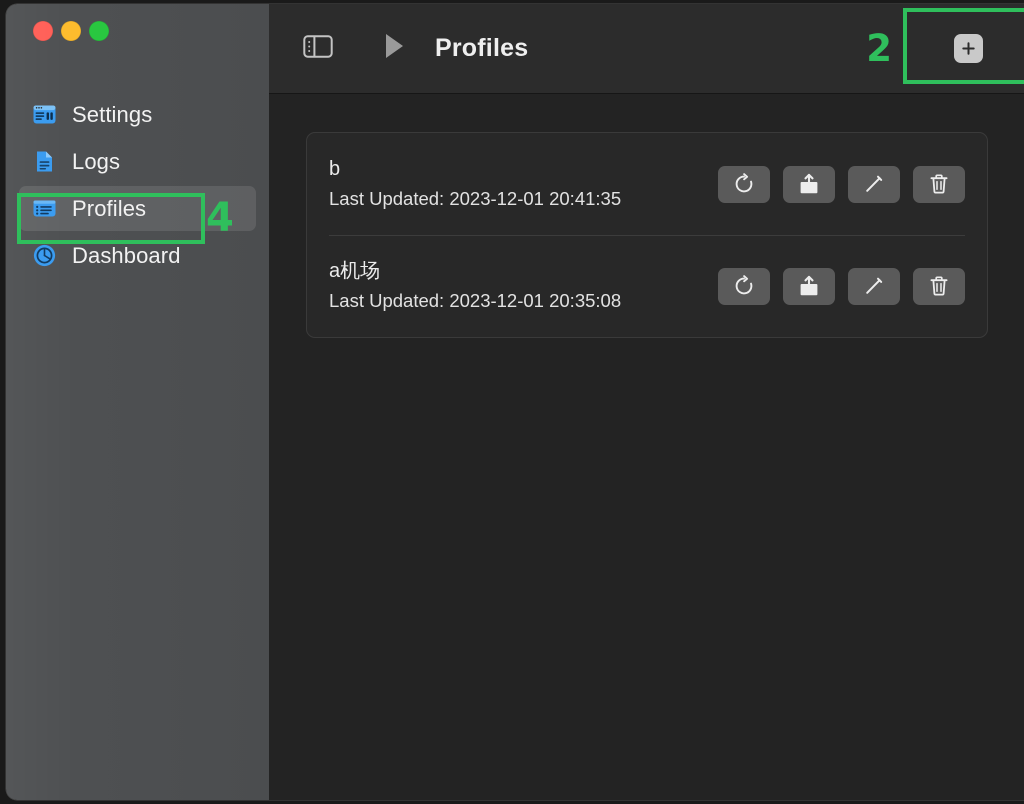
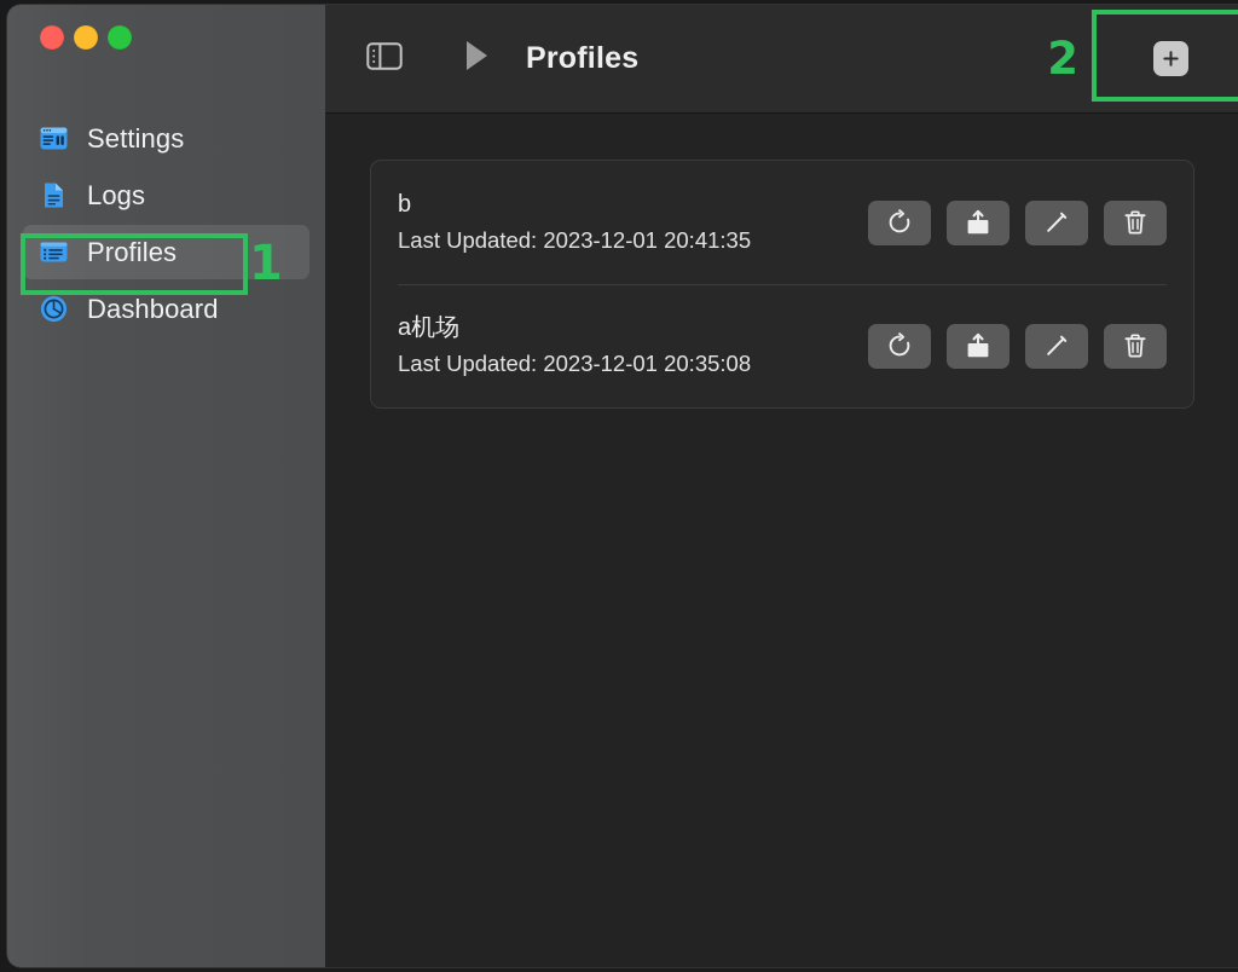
  Settings
  Logs
  Profiles
  Dashboard
  Profiles
  2
  b
  Last Updated: 2023-12-01 20:41:35
  a机场
  Last Updated: 2023-12-01 20:35:08
- 4
+ 1
